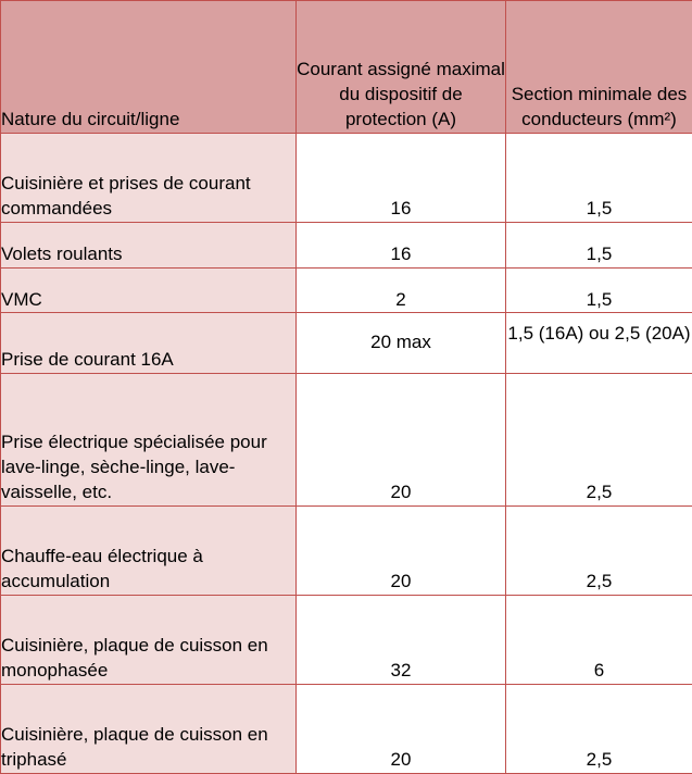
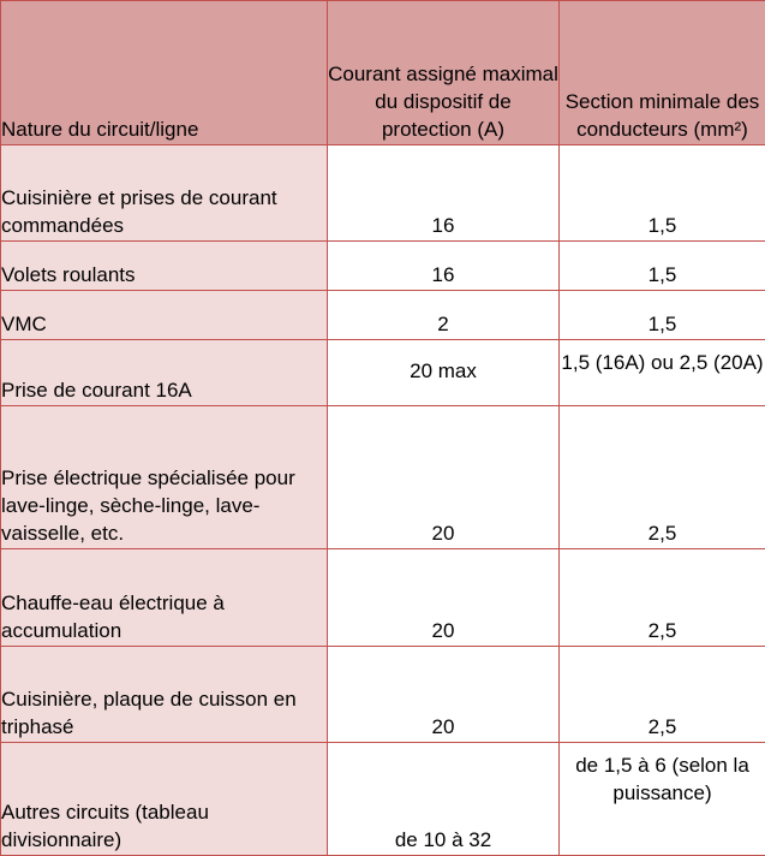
  Nature du circuit/ligne	Courant assigné maximal du dispositif de protection (A)	Section minimale des conducteurs (mm²)
  Cuisinière et prises de courant commandées	16	1,5
  Volets roulants	16	1,5
  VMC	2	1,5
  Prise de courant 16A	20 max	1,5 (16A) ou 2,5 (20A)
  Prise électrique spécialisée pour lave-linge, sèche-linge, lave-vaisselle, etc.	20	2,5
  Chauffe-eau électrique à accumulation	20	2,5
- Cuisinière, plaque de cuisson en monophasée	32	6
  Cuisinière, plaque de cuisson en triphasé	20	2,5
+ Autres circuits (tableau divisionnaire)	de 10 à 32	de 1,5 à 6 (selon la puissance)
